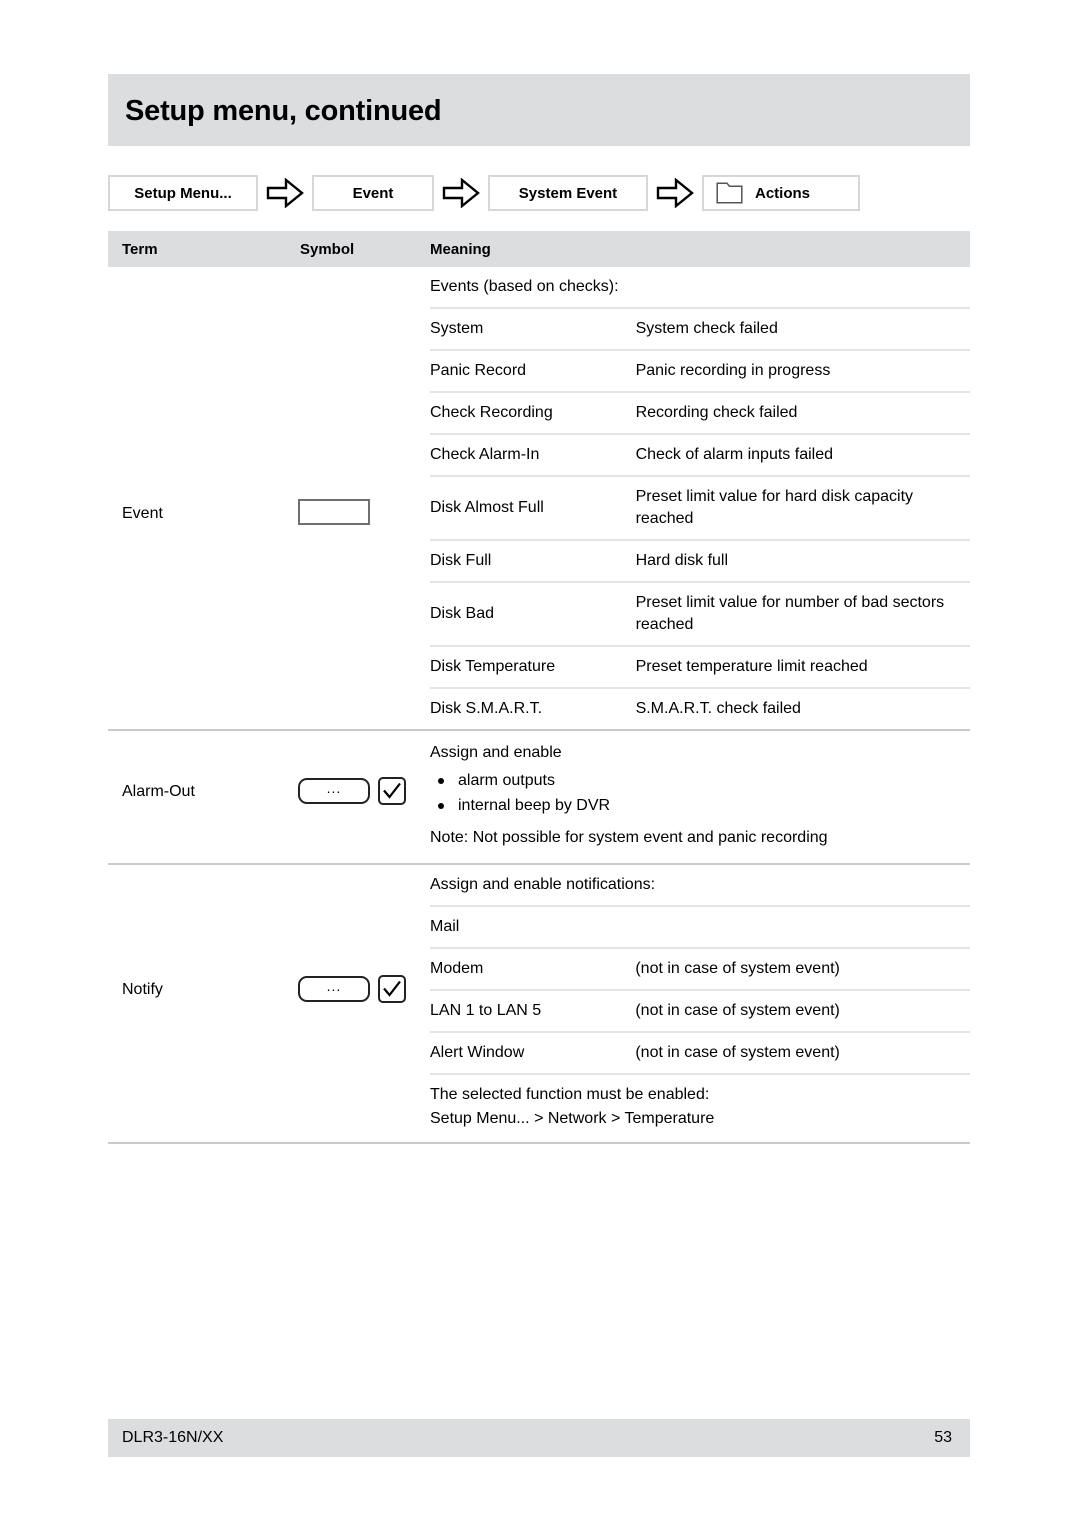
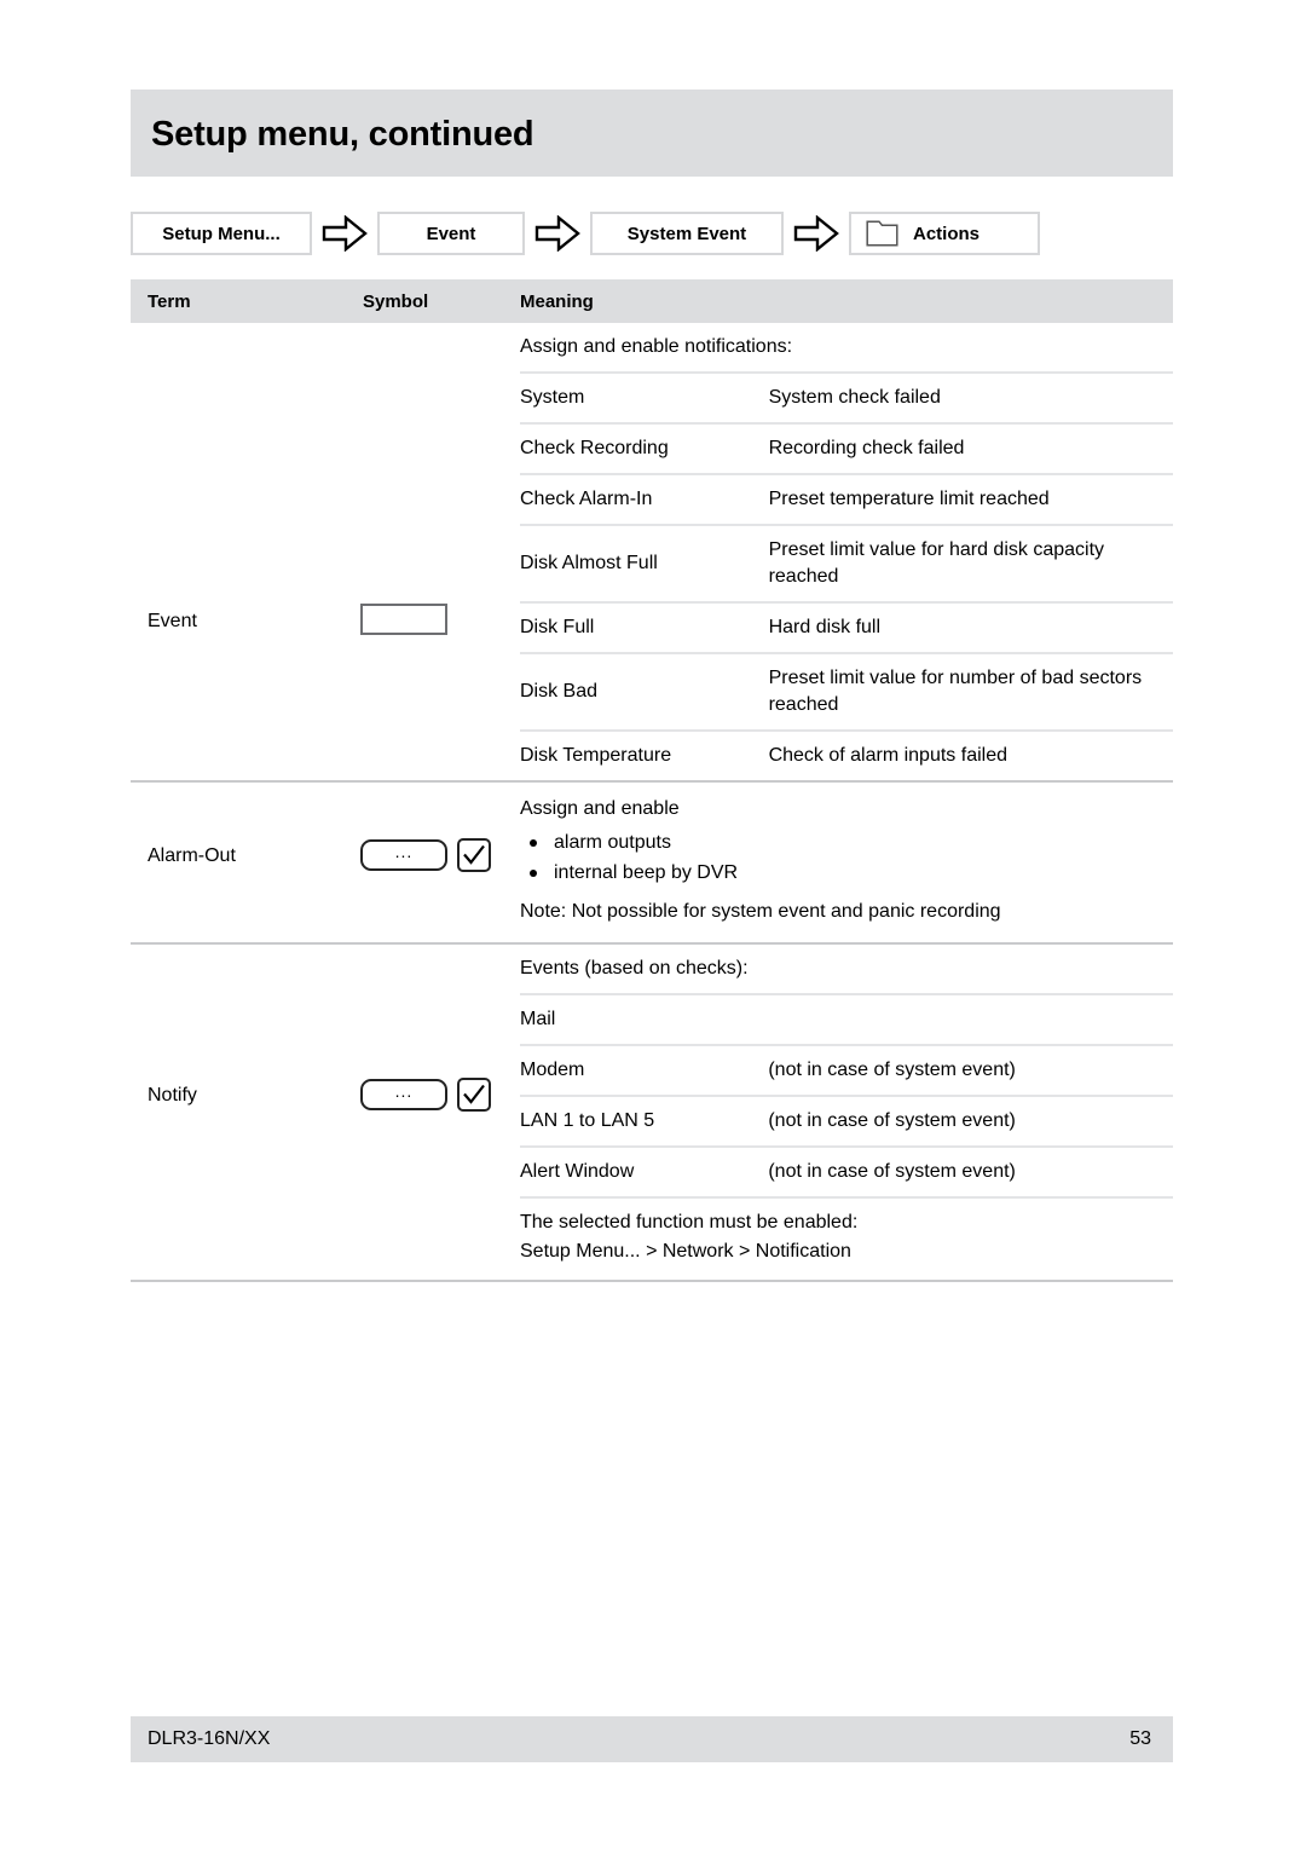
  Setup menu, continued
  Setup Menu...
  Event
  System Event
  Actions
  Term
  Symbol
  Meaning
  Event
- Events (based on checks):
+ Assign and enable notifications:
  System	System check failed
- Panic Record	Panic recording in progress
  Check Recording	Recording check failed
- Check Alarm-In	Check of alarm inputs failed
+ Check Alarm-In	Preset temperature limit reached
  Disk Almost Full	Preset limit value for hard disk capacity reached
  Disk Full	Hard disk full
  Disk Bad	Preset limit value for number of bad sectors reached
- Disk Temperature	Preset temperature limit reached
+ Disk Temperature	Check of alarm inputs failed
- Disk S.M.A.R.T.	S.M.A.R.T. check failed
  Alarm-Out
  ...
  Assign and enable
  alarm outputs
  internal beep by DVR
  Note: Not possible for system event and panic recording
  Notify
  ...
- Assign and enable notifications:
+ Events (based on checks):
  Mail
  Modem	(not in case of system event)
  LAN 1 to LAN 5	(not in case of system event)
  Alert Window	(not in case of system event)
  The selected function must be enabled:
- Setup Menu... > Network > Temperature
+ Setup Menu... > Network > Notification
  DLR3-16N/XX
  53
